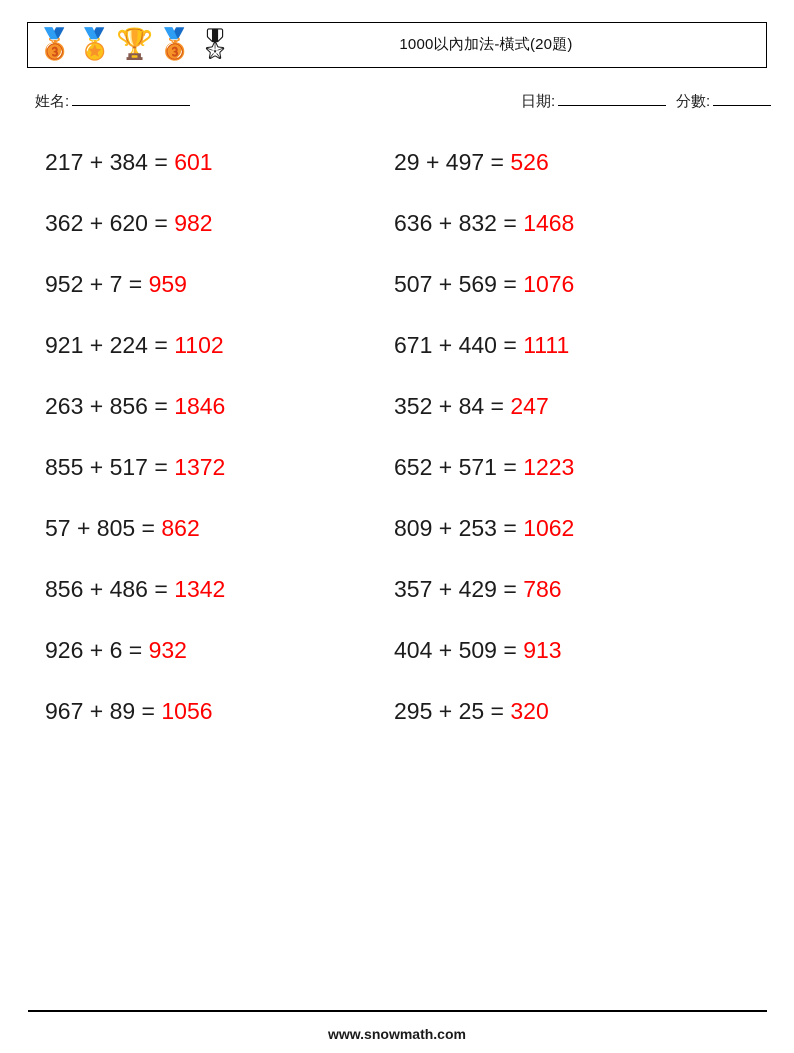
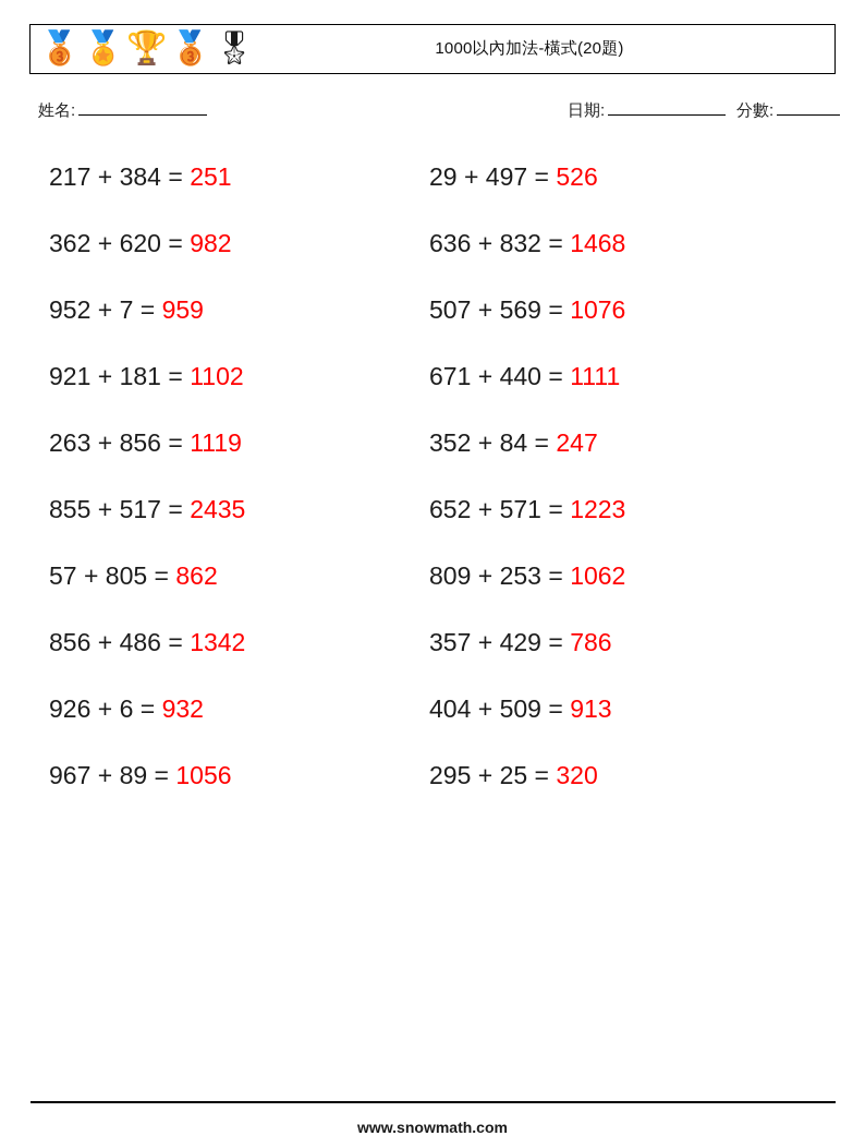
  🥉
  🏅
  🏆
  🥉
  🎖
  1000以內加法-橫式(20題)
  姓名:
  日期:
  分數:
- 217 + 384 = 601
+ 217 + 384 = 251
  362 + 620 = 982
  952 + 7 = 959
- 921 + 224 = 1102
+ 921 + 181 = 1102
- 263 + 856 = 1846
+ 263 + 856 = 1119
- 855 + 517 = 1372
+ 855 + 517 = 2435
  57 + 805 = 862
  856 + 486 = 1342
  926 + 6 = 932
  967 + 89 = 1056
  29 + 497 = 526
  636 + 832 = 1468
  507 + 569 = 1076
  671 + 440 = 1111
  352 + 84 = 247
  652 + 571 = 1223
  809 + 253 = 1062
  357 + 429 = 786
  404 + 509 = 913
  295 + 25 = 320
  www.snowmath.com
